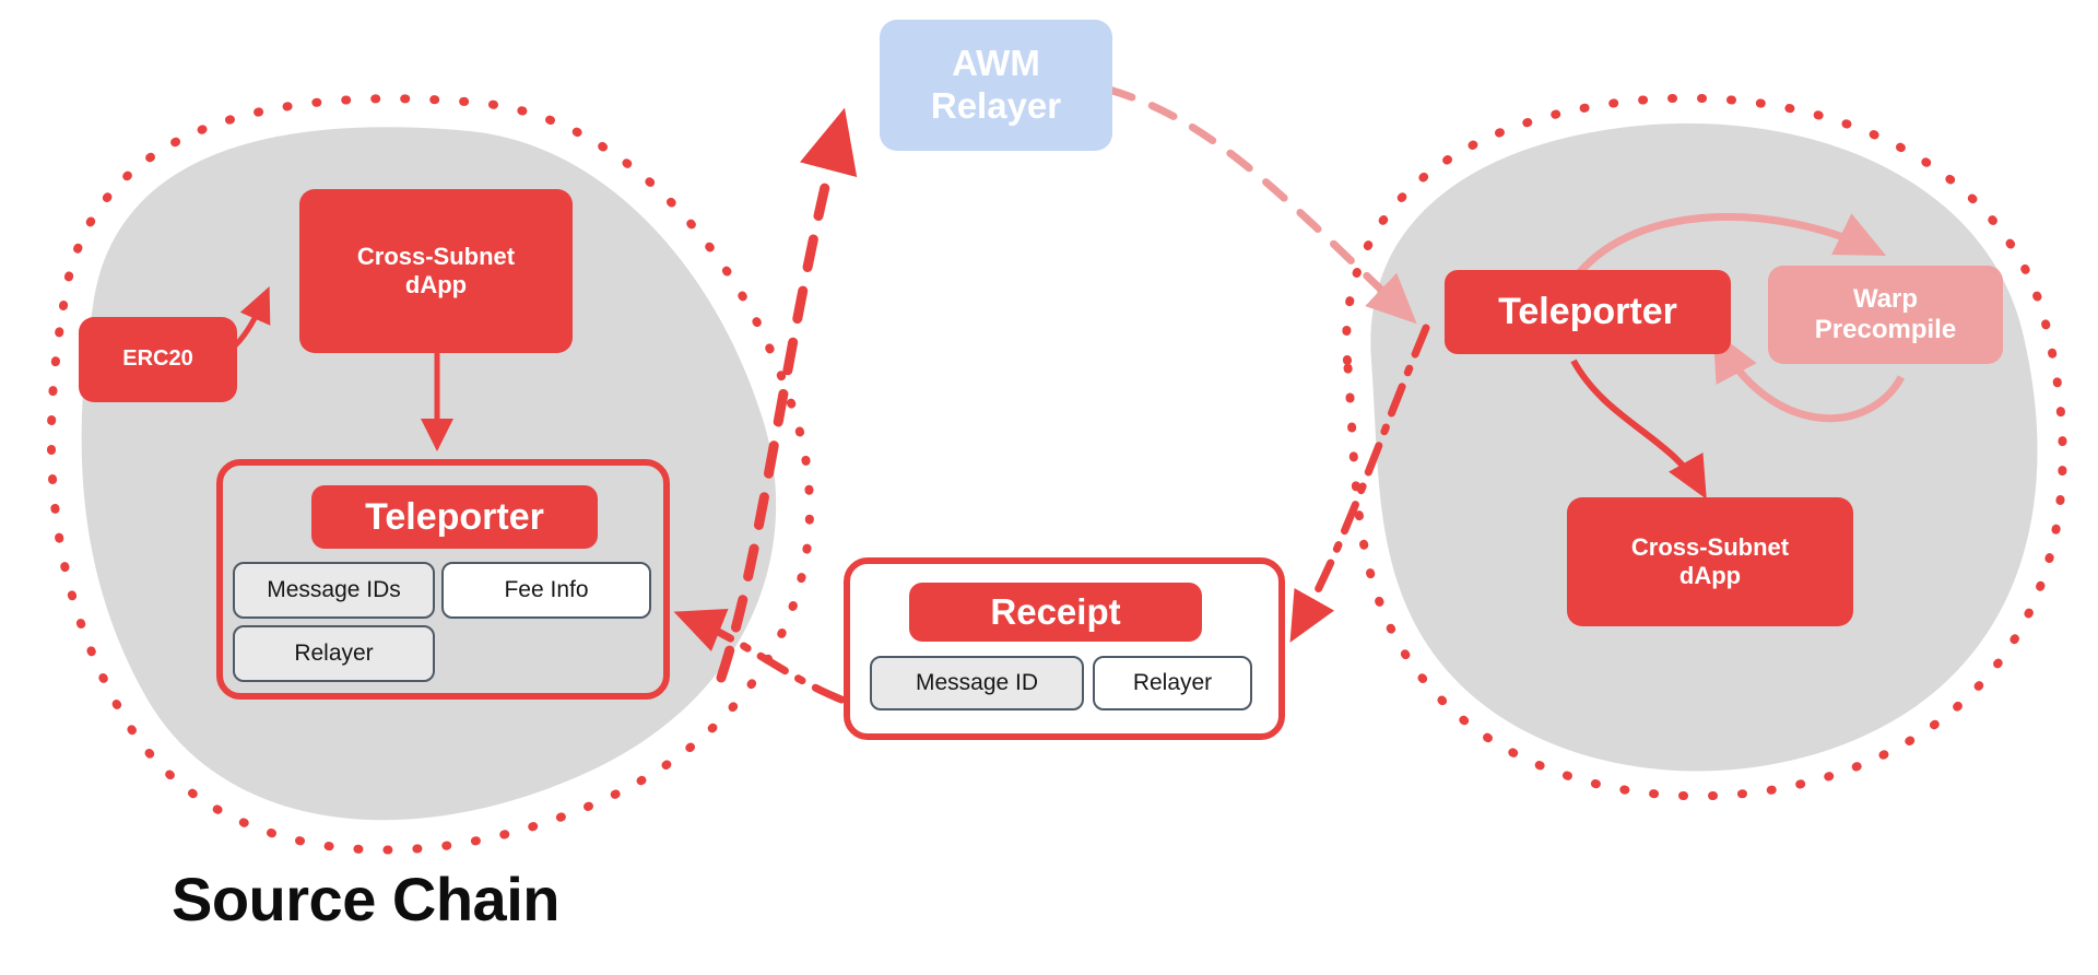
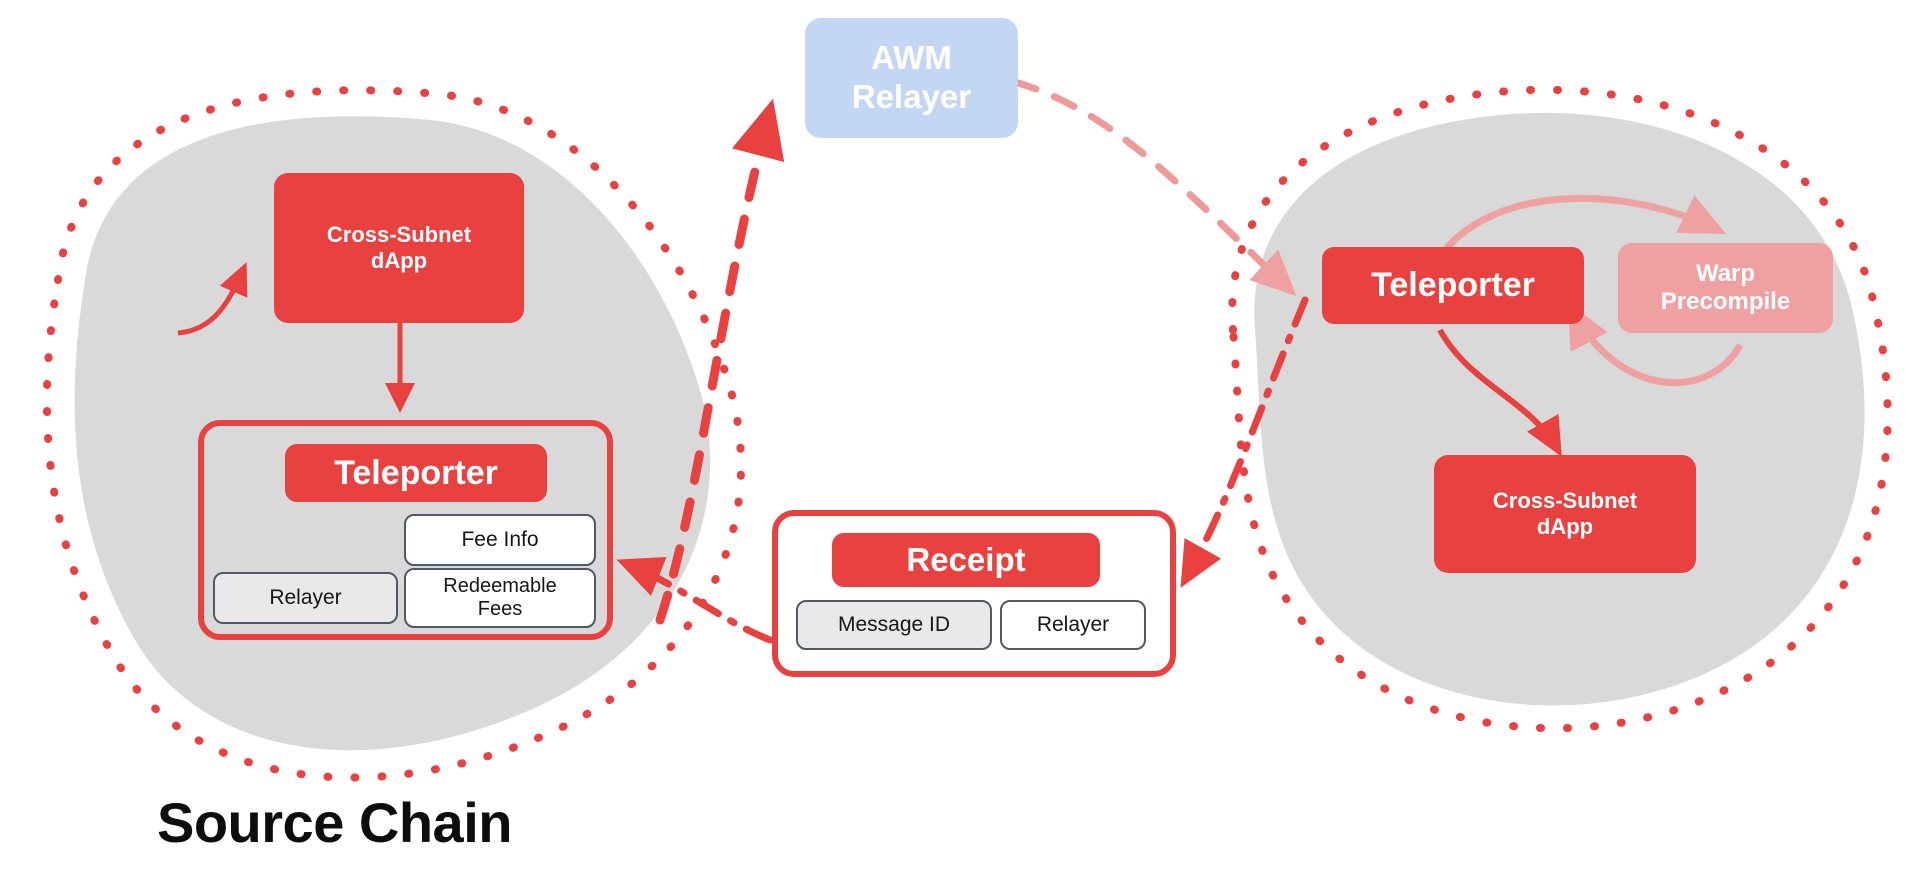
- ERC20
  Cross-Subnet
  dApp
  Teleporter
- Message IDs
  Fee Info
  Relayer
+ Redeemable
+ Fees
  Source Chain
  AWM
  Relayer
  Receipt
  Message ID
  Relayer
  Teleporter
  Warp
  Precompile
  Cross-Subnet
  dApp
